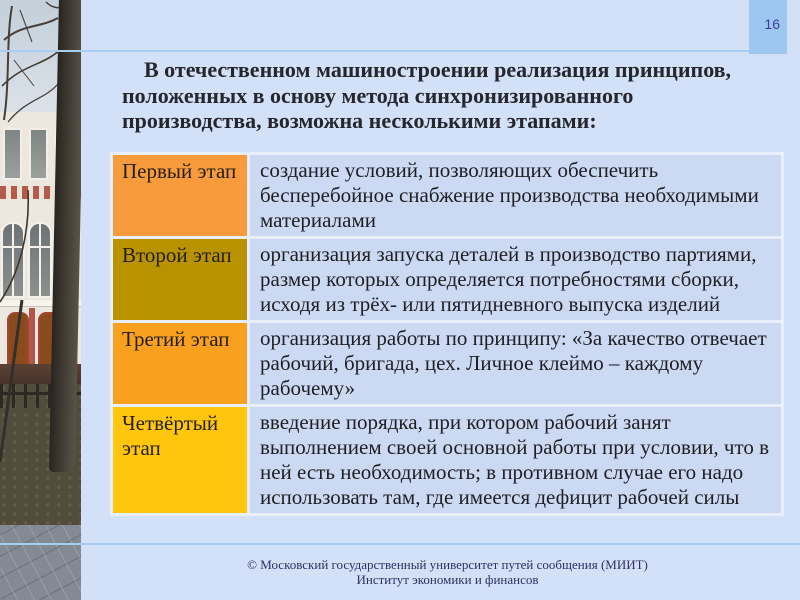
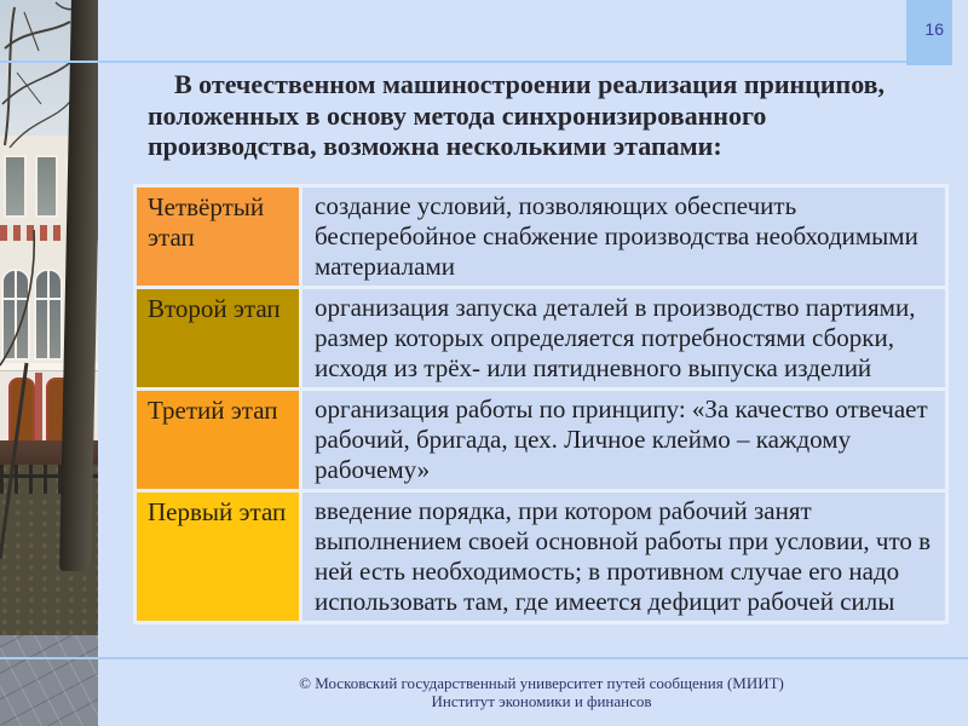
  16
  В отечественном машиностроении реализация принципов,
  положенных в основу метода синхронизированного
  производства, возможна несколькими этапами:
- Первый этап	создание условий, позволяющих обеспечить бесперебойное снабжение производства необходимыми материалами
+ Четвёртый этап	создание условий, позволяющих обеспечить бесперебойное снабжение производства необходимыми материалами
  Второй этап	организация запуска деталей в производство партиями, размер которых определяется потребностями сборки, исходя из трёх- или пятидневного выпуска изделий
  Третий этап	организация работы по принципу: «За качество отвечает рабочий, бригада, цех. Личное клеймо – каждому рабочему»
- Четвёртый этап	введение порядка, при котором рабочий занят выполнением своей основной работы при условии, что в ней есть необходимость; в противном случае его надо использовать там, где имеется дефицит рабочей силы
+ Первый этап	введение порядка, при котором рабочий занят выполнением своей основной работы при условии, что в ней есть необходимость; в противном случае его надо использовать там, где имеется дефицит рабочей силы
  © Московский государственный университет путей сообщения (МИИТ)
  Институт экономики и финансов
